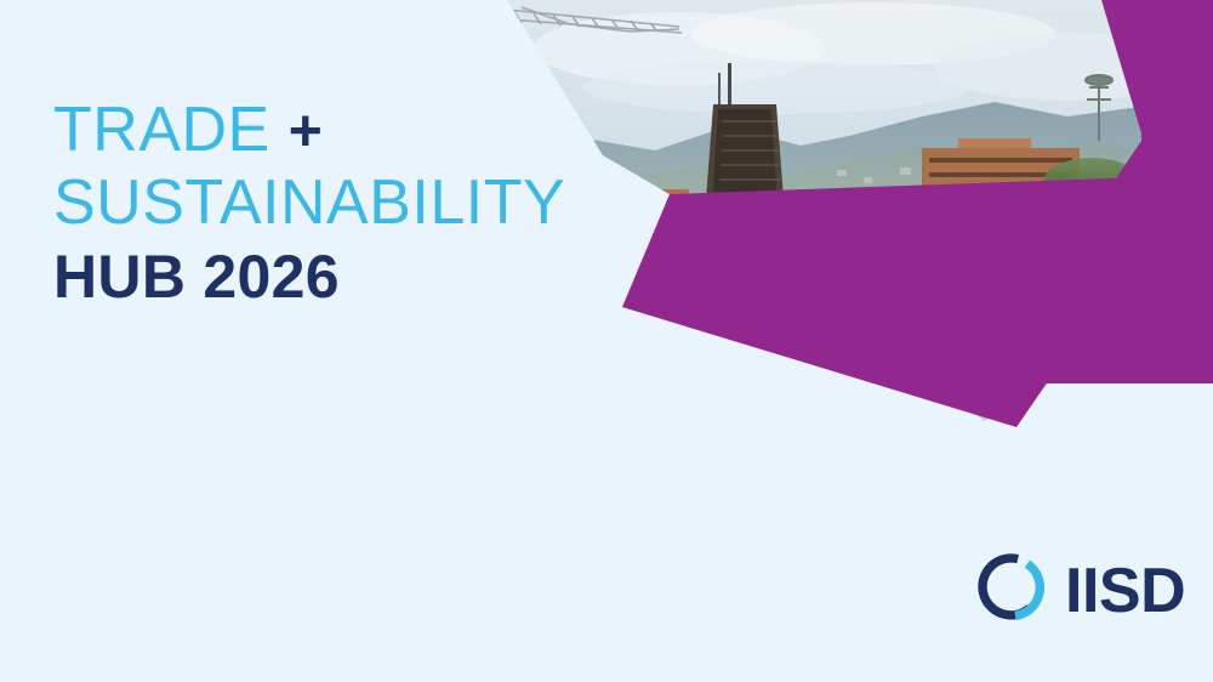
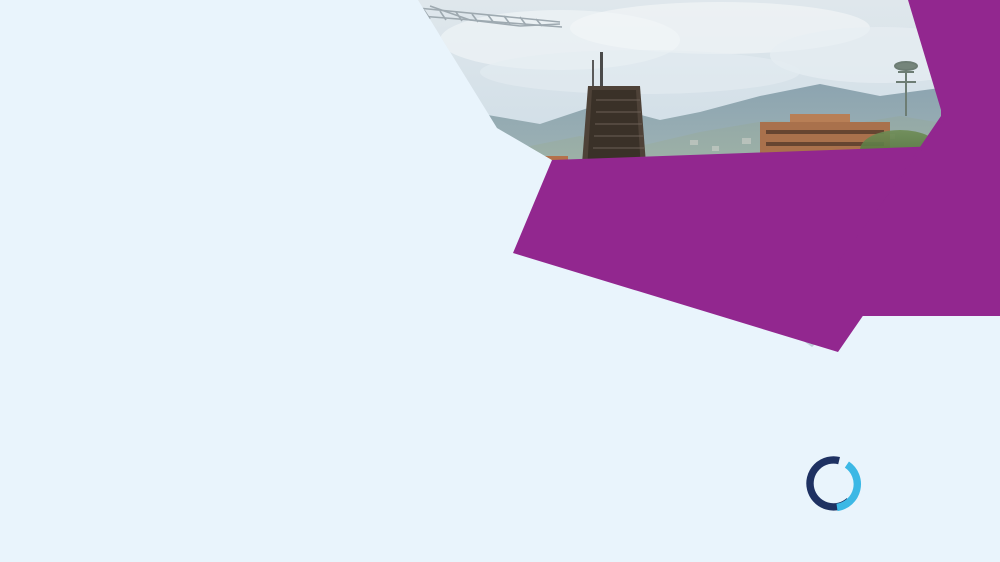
- TRADE +
- SUSTAINABILITY
- HUB 2026
- IISD
